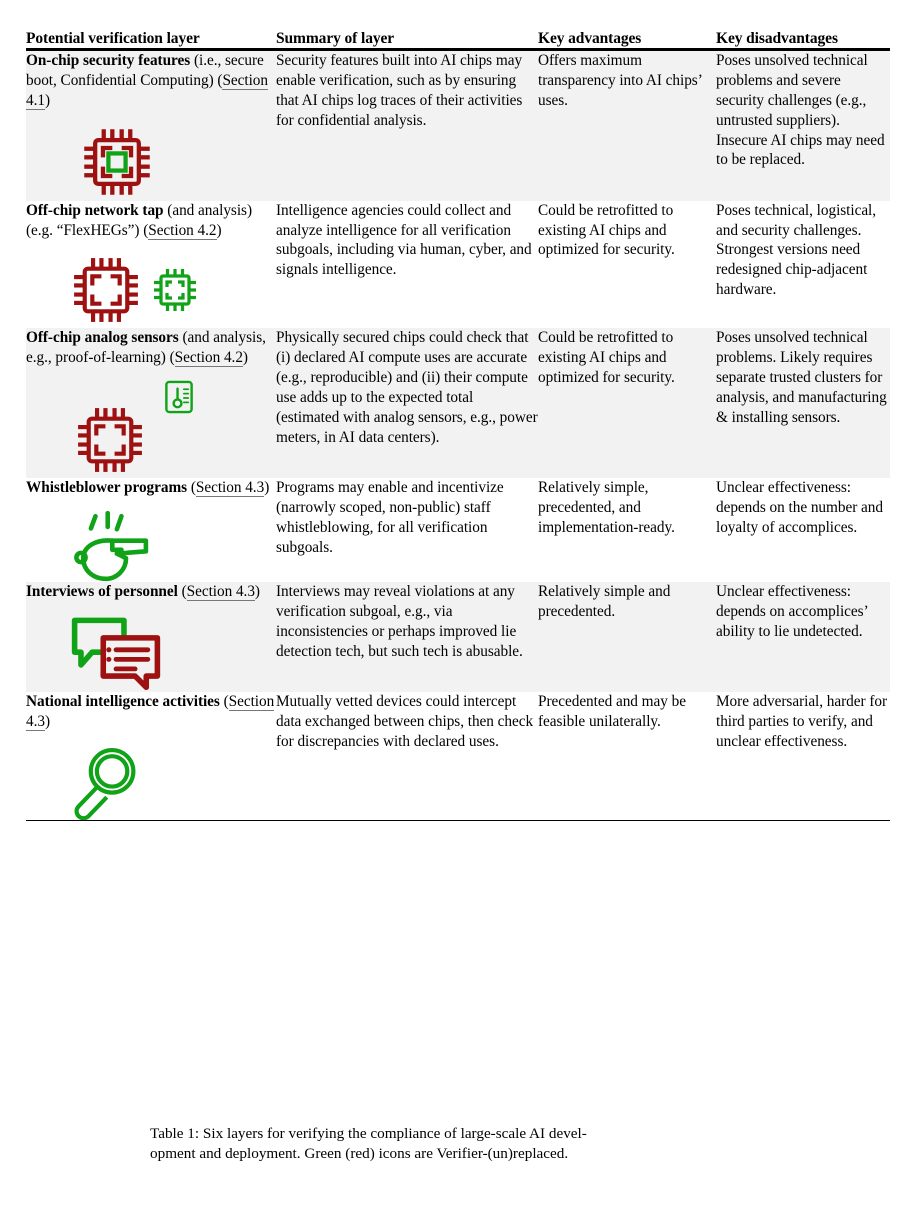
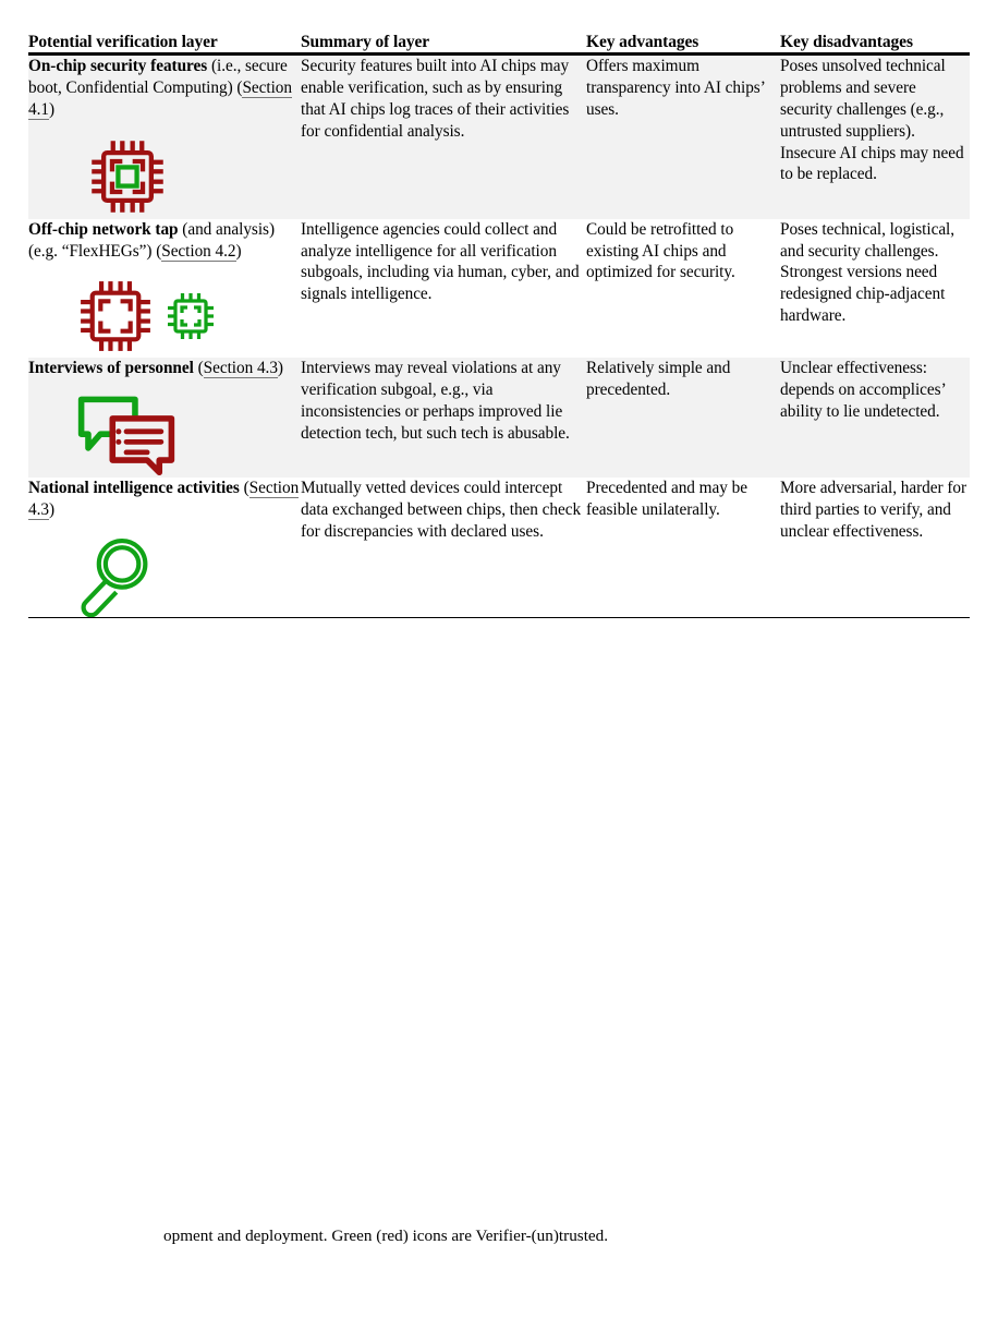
  Potential verification layer	Summary of layer	Key advantages	Key disadvantages
  On-chip security features (i.e., secure boot, Confidential Computing) (Section 4.1)	Security features built into AI chips may enable verification, such as by ensuring that AI chips log traces of their activities for confidential analysis.	Offers maximum transparency into AI chips’ uses.	Poses unsolved technical problems and severe security challenges (e.g., untrusted suppliers). Insecure AI chips may need to be replaced.
  Off-chip network tap (and analysis) (e.g. “FlexHEGs”) (Section 4.2)	Intelligence agencies could collect and analyze intelligence for all verification subgoals, including via human, cyber, and signals intelligence.	Could be retrofitted to existing AI chips and optimized for security.	Poses technical, logistical, and security challenges. Strongest versions need redesigned chip-adjacent hardware.
- Off-chip analog sensors (and analysis, e.g., proof-of-learning) (Section 4.2)	Physically secured chips could check that (i) declared AI compute uses are accurate (e.g., reproducible) and (ii) their compute use adds up to the expected total (estimated with analog sensors, e.g., power meters, in AI data centers).	Could be retrofitted to existing AI chips and optimized for security.	Poses unsolved technical problems. Likely requires separate trusted clusters for analysis, and manufacturing & installing sensors.
- Whistleblower programs (Section 4.3)	Programs may enable and incentivize (narrowly scoped, non-public) staff whistleblowing, for all verification subgoals.	Relatively simple, precedented, and implementation-ready.	Unclear effectiveness: depends on the number and loyalty of accomplices.
  Interviews of personnel (Section 4.3)	Interviews may reveal violations at any verification subgoal, e.g., via inconsistencies or perhaps improved lie detection tech, but such tech is abusable.	Relatively simple and precedented.	Unclear effectiveness: depends on accomplices’ ability to lie undetected.
  National intelligence activities (Section 4.3)	Mutually vetted devices could intercept data exchanged between chips, then check for discrepancies with declared uses.	Precedented and may be feasible unilaterally.	More adversarial, harder for third parties to verify, and unclear effectiveness.
- Table 1: Six layers for verifying the compliance of large-scale AI devel-
- opment and deployment. Green (red) icons are Verifier-(un)replaced.
+ opment and deployment. Green (red) icons are Verifier-(un)trusted.
